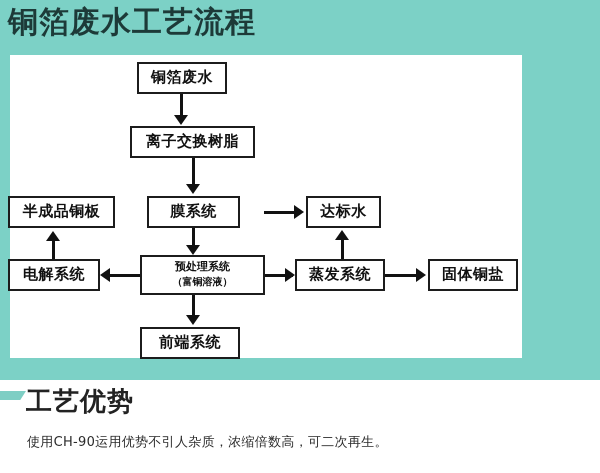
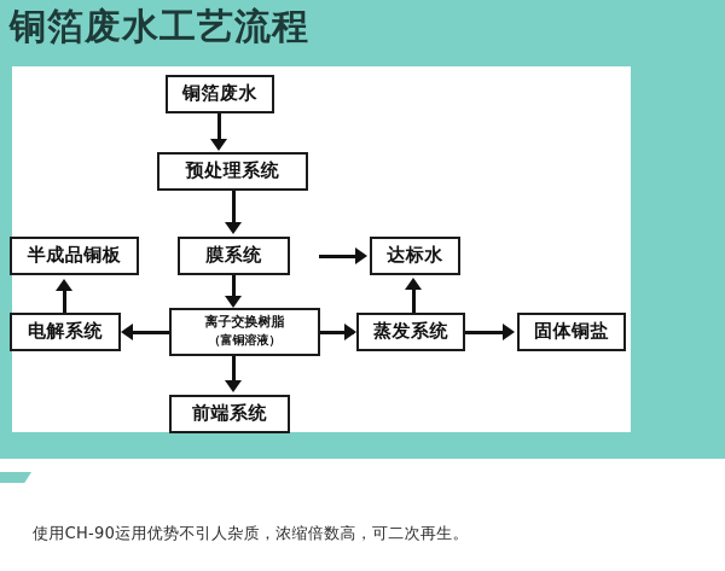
  铜箔废水工艺流程
  铜箔废水
- 离子交换树脂
+ 预处理系统
  半成品铜板
  膜系统
  达标水
  电解系统
- 预处理系统
+ 离子交换树脂
  （富铜溶液）
  蒸发系统
  固体铜盐
  前端系统
- 工艺优势
  使用CH-90运用优势不引人杂质，浓缩倍数高，可二次再生。
